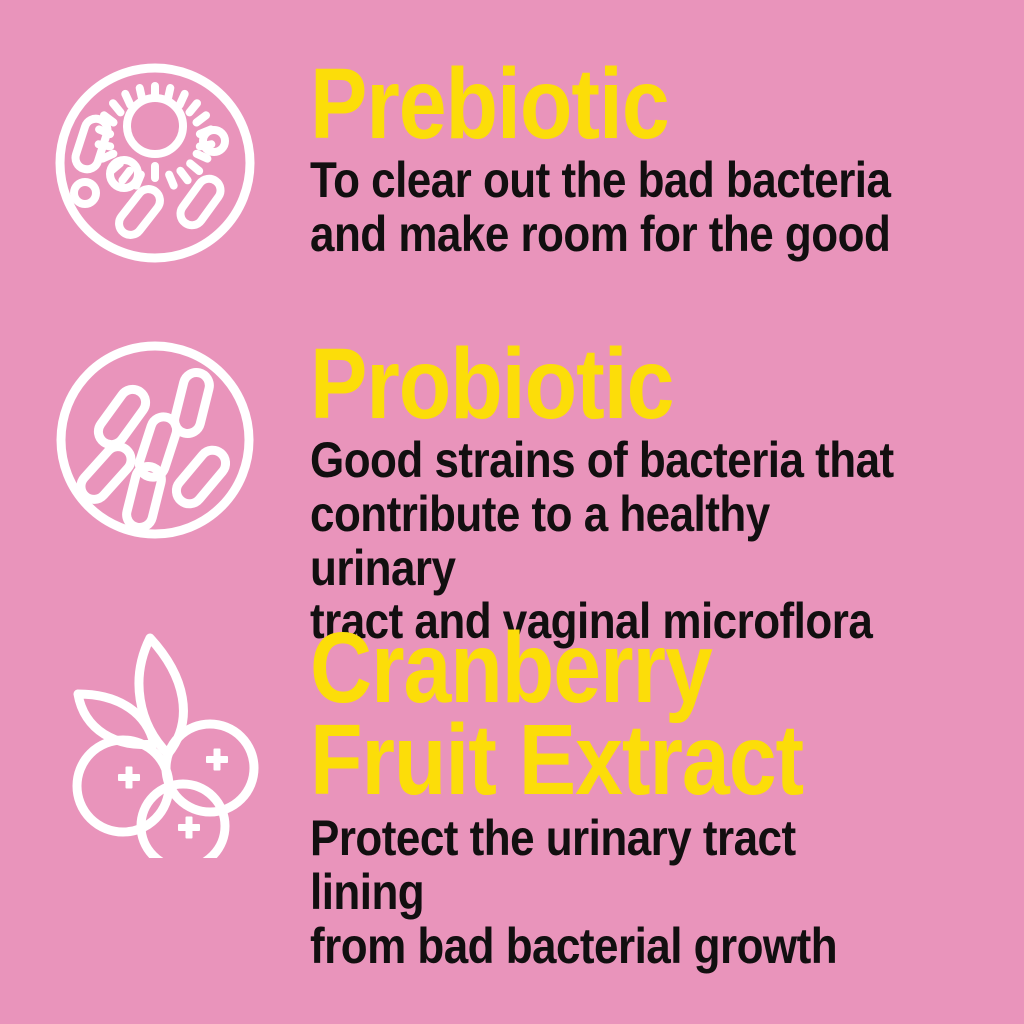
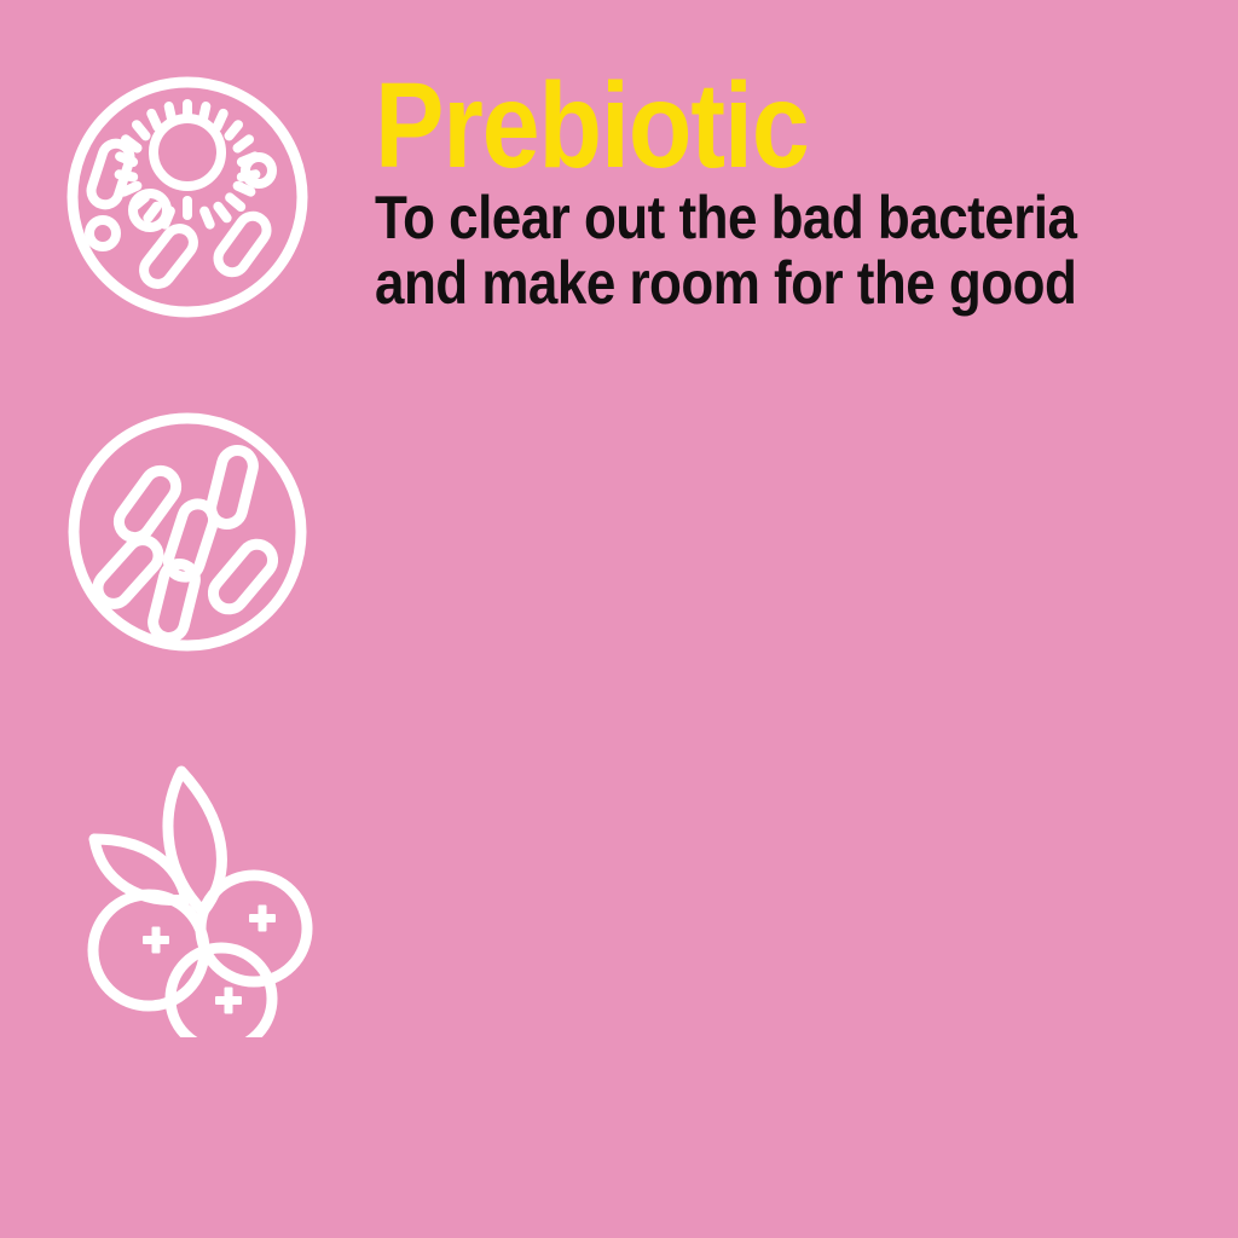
  Prebiotic
  To clear out the bad bacteria
  and make room for the good
- Probiotic
- Good strains of bacteria that
- contribute to a healthy urinary
- tract and vaginal microflora
- Cranberry
- Fruit Extract
- Protect the urinary tract lining
- from bad bacterial growth
